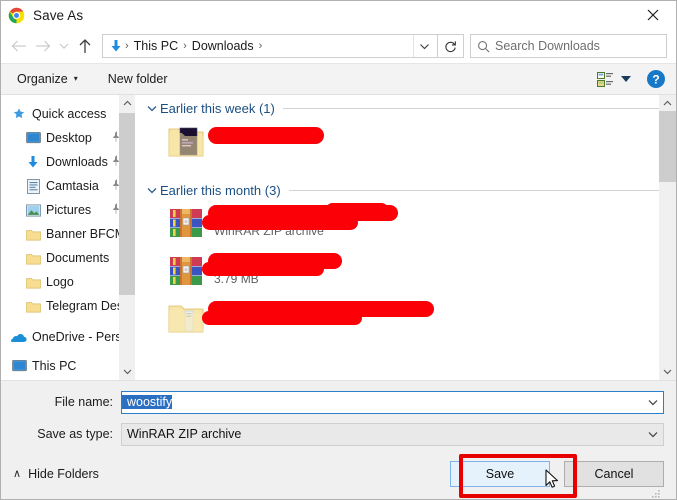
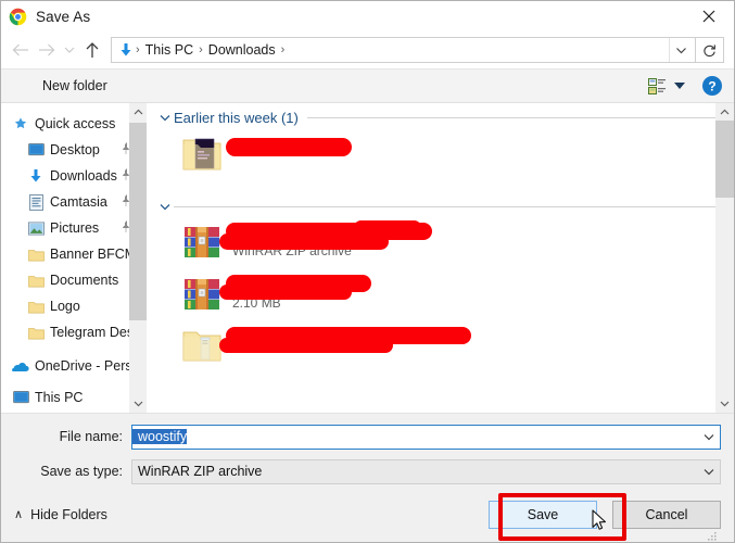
  Save As
  ›
  This PC
  ›
  Downloads
  ›
- Search Downloads
- Organize
- ▾
  New folder
  ?
  Quick access
  Desktop
  Downloads
  Camtasia
  Pictures
  Banner BFC
  Documents
  Logo
  Telegram De
  OneDrive - Per
  This PC
  Earlier this week (1)
- Earlier this month (3)
  WinRAR ZIP archive
- 3.79 MB
+ 2.10 MB
  File name:
  woostify
  Save as type:
  WinRAR ZIP archive
  ∧
  Hide Folders
  Save
  Cancel
